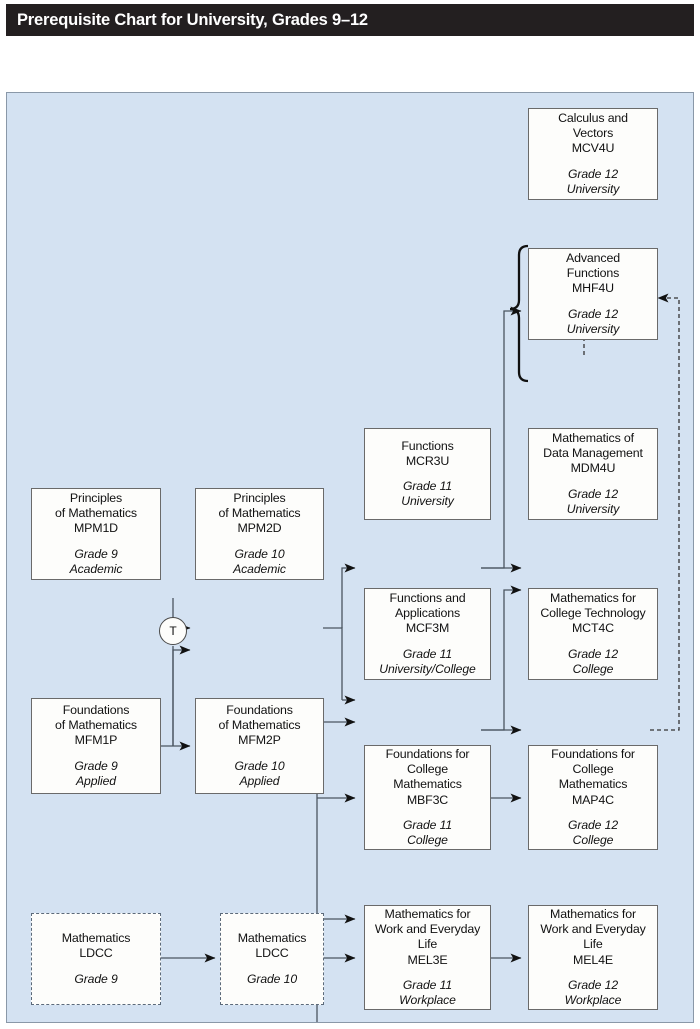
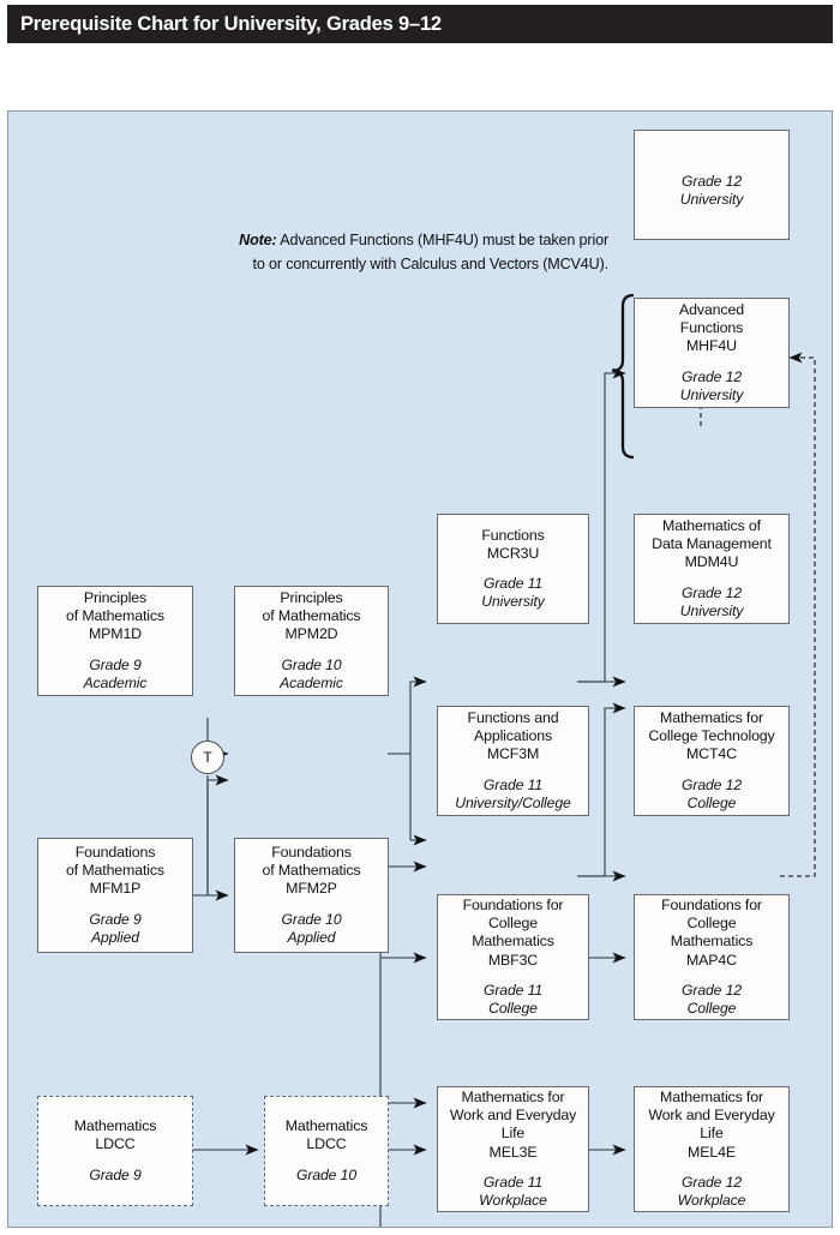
  Prerequisite Chart for University, Grades 9–12
- Calculus and
- Vectors
- MCV4U
  Grade 12
  University
  Advanced
  Functions
  MHF4U
  Grade 12
  University
  Functions
  MCR3U
  Grade 11
  University
  Mathematics of
  Data Management
  MDM4U
  Grade 12
  University
  Principles
  of Mathematics
  MPM1D
  Grade 9
  Academic
  Principles
  of Mathematics
  MPM2D
  Grade 10
  Academic
  Functions and
  Applications
  MCF3M
  Grade 11
  University/College
  Mathematics for
  College Technology
  MCT4C
  Grade 12
  College
  Foundations
  of Mathematics
  MFM1P
  Grade 9
  Applied
  Foundations
  of Mathematics
  MFM2P
  Grade 10
  Applied
  Foundations for
  College
  Mathematics
  MBF3C
  Grade 11
  College
  Foundations for
  College
  Mathematics
  MAP4C
  Grade 12
  College
  Mathematics
  LDCC
  Grade 9
  Mathematics
  LDCC
  Grade 10
  Mathematics for
  Work and Everyday
  Life
  MEL3E
  Grade 11
  Workplace
  Mathematics for
  Work and Everyday
  Life
  MEL4E
  Grade 12
  Workplace
  T
+ Note: Advanced Functions (MHF4U) must be taken prior to or concurrently with Calculus and Vectors (MCV4U).
